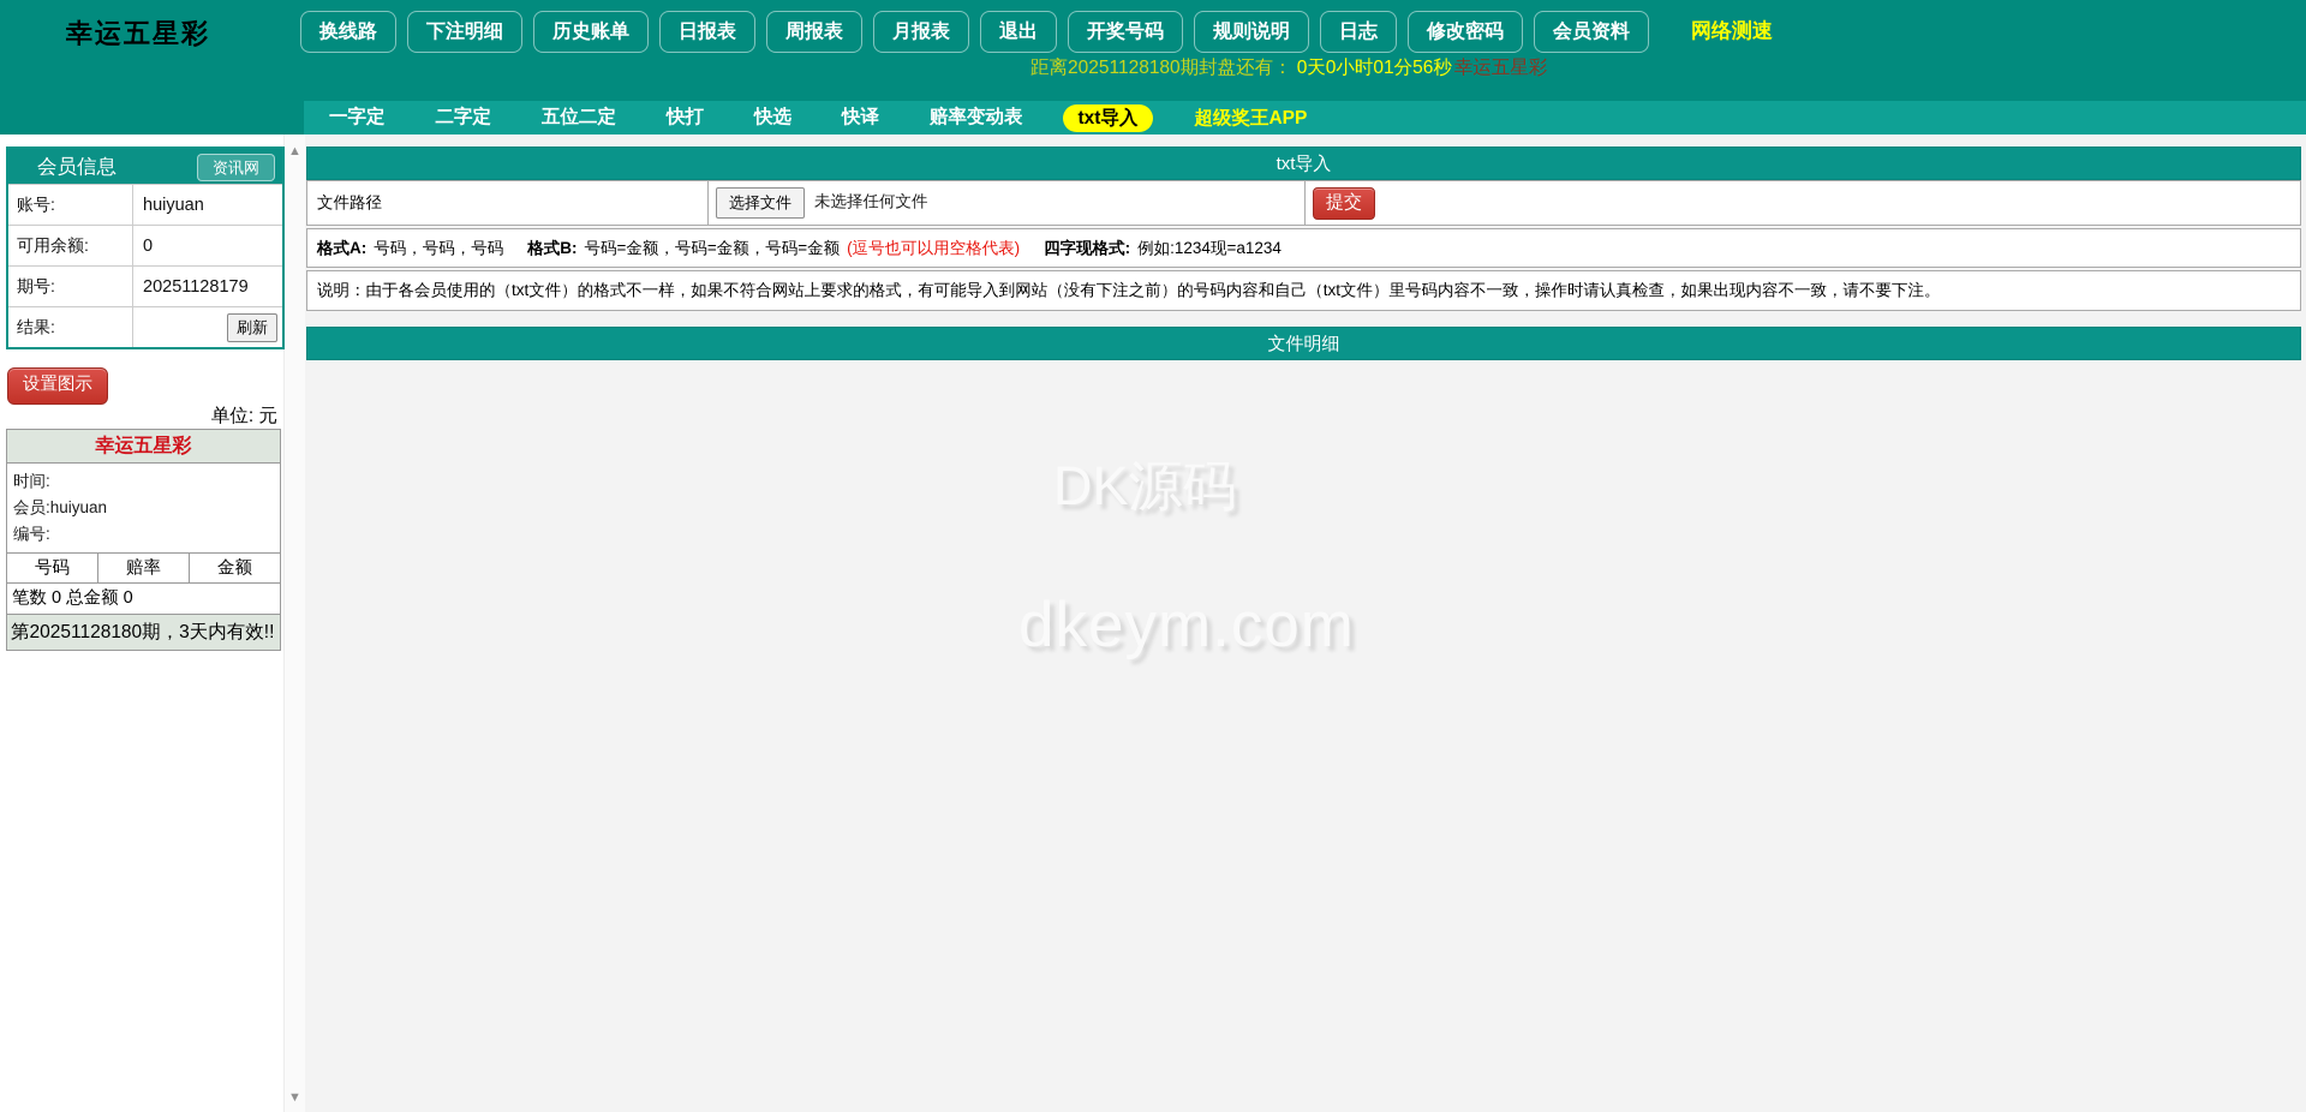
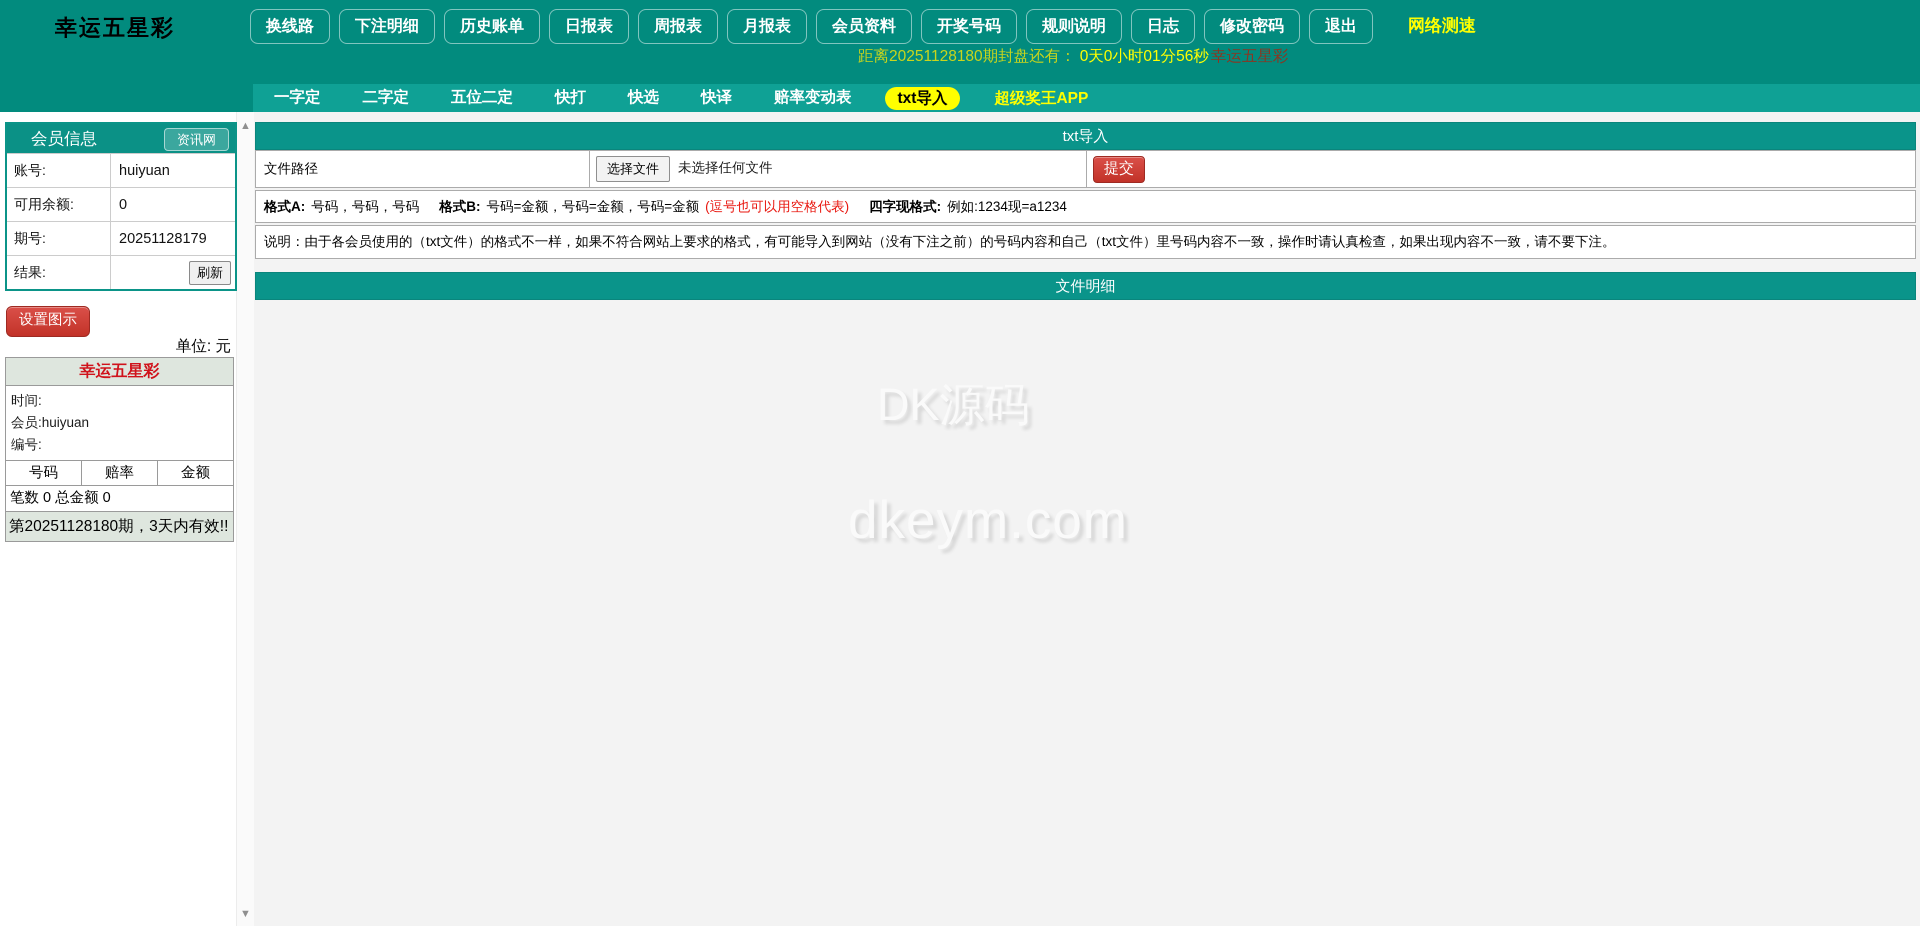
  幸运五星彩
  换线路
  下注明细
  历史账单
  日报表
  周报表
  月报表
- 退出
+ 会员资料
  开奖号码
  规则说明
  日志
  修改密码
- 会员资料
+ 退出
  网络测速
  距离20251128180期封盘还有： 0天0小时01分56秒幸运五星彩
  一字定
  二字定
  五位二定
  快打
  快选
  快译
  赔率变动表
  txt导入
  超级奖王APP
  ▲
  ▼
  会员信息
  资讯网
  账号:
  huiyuan
  可用余额:
  0
  期号:
  20251128179
  结果:
  刷新
  设置图示
  单位: 元
  幸运五星彩
  时间:
  会员:huiyuan
  编号:
  号码
  赔率
  金额
  笔数 0 总金额 0
  第20251128180期，3天内有效!!
  txt导入
  文件路径
  选择文件
  未选择任何文件
  提交
  格式A: 号码，号码，号码 格式B: 号码=金额，号码=金额，号码=金额 (逗号也可以用空格代表) 四字现格式: 例如:1234现=a1234
  说明：由于各会员使用的（txt文件）的格式不一样，如果不符合网站上要求的格式，有可能导入到网站（没有下注之前）的号码内容和自己（txt文件）里号码内容不一致，操作时请认真检查，如果出现内容不一致，请不要下注。
  文件明细
  DK源码
  dkeym.com
